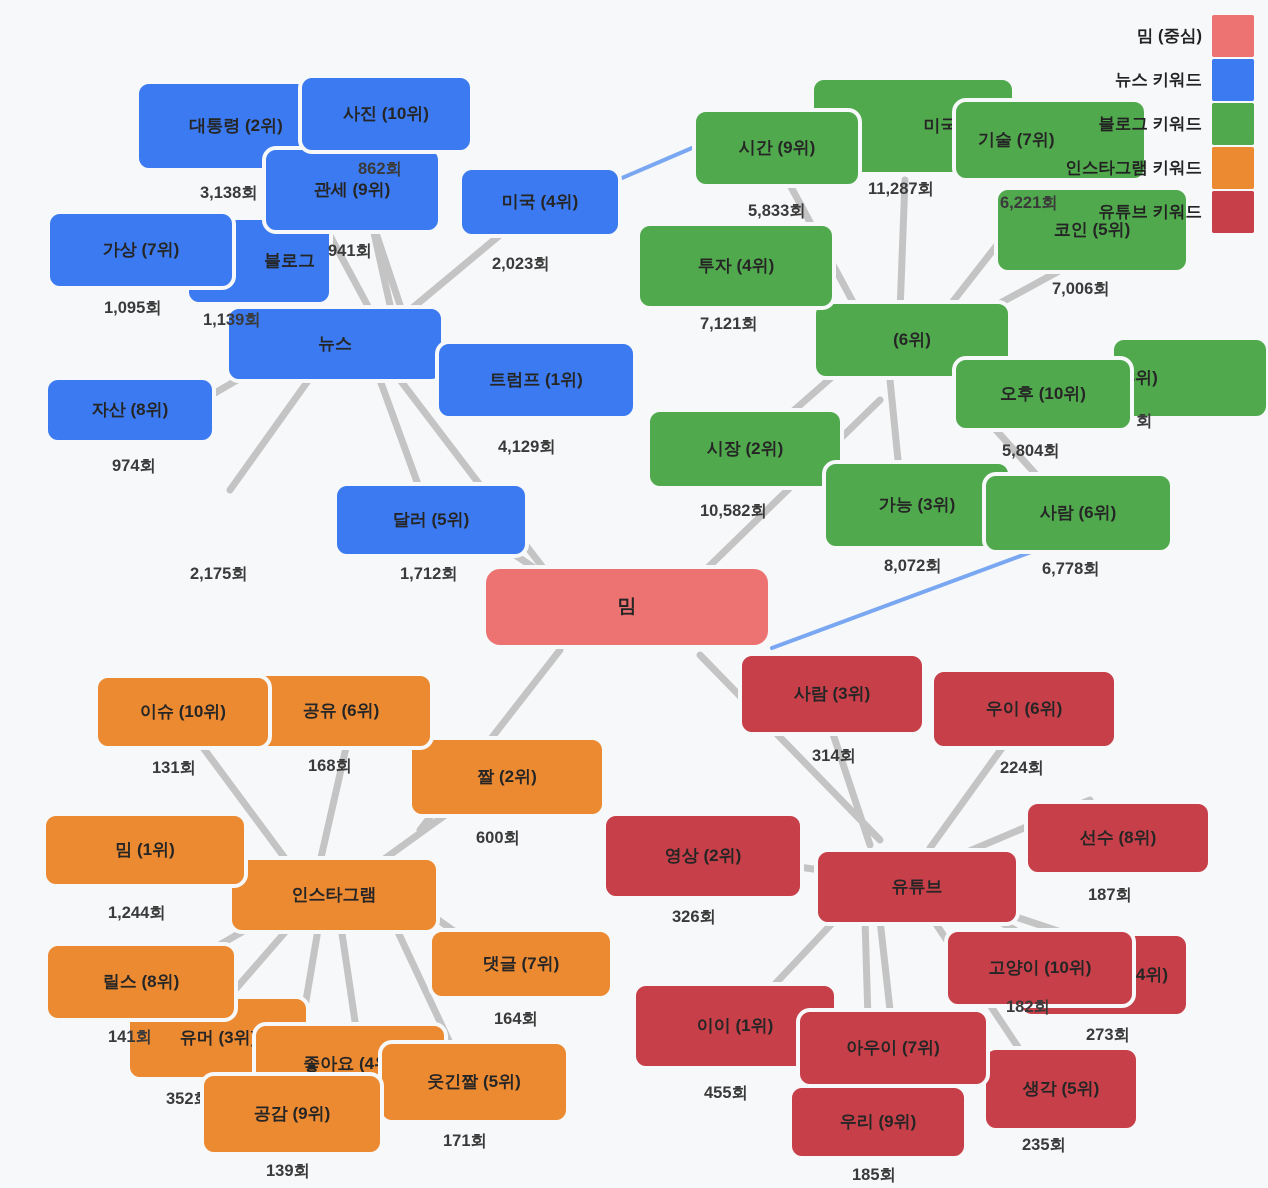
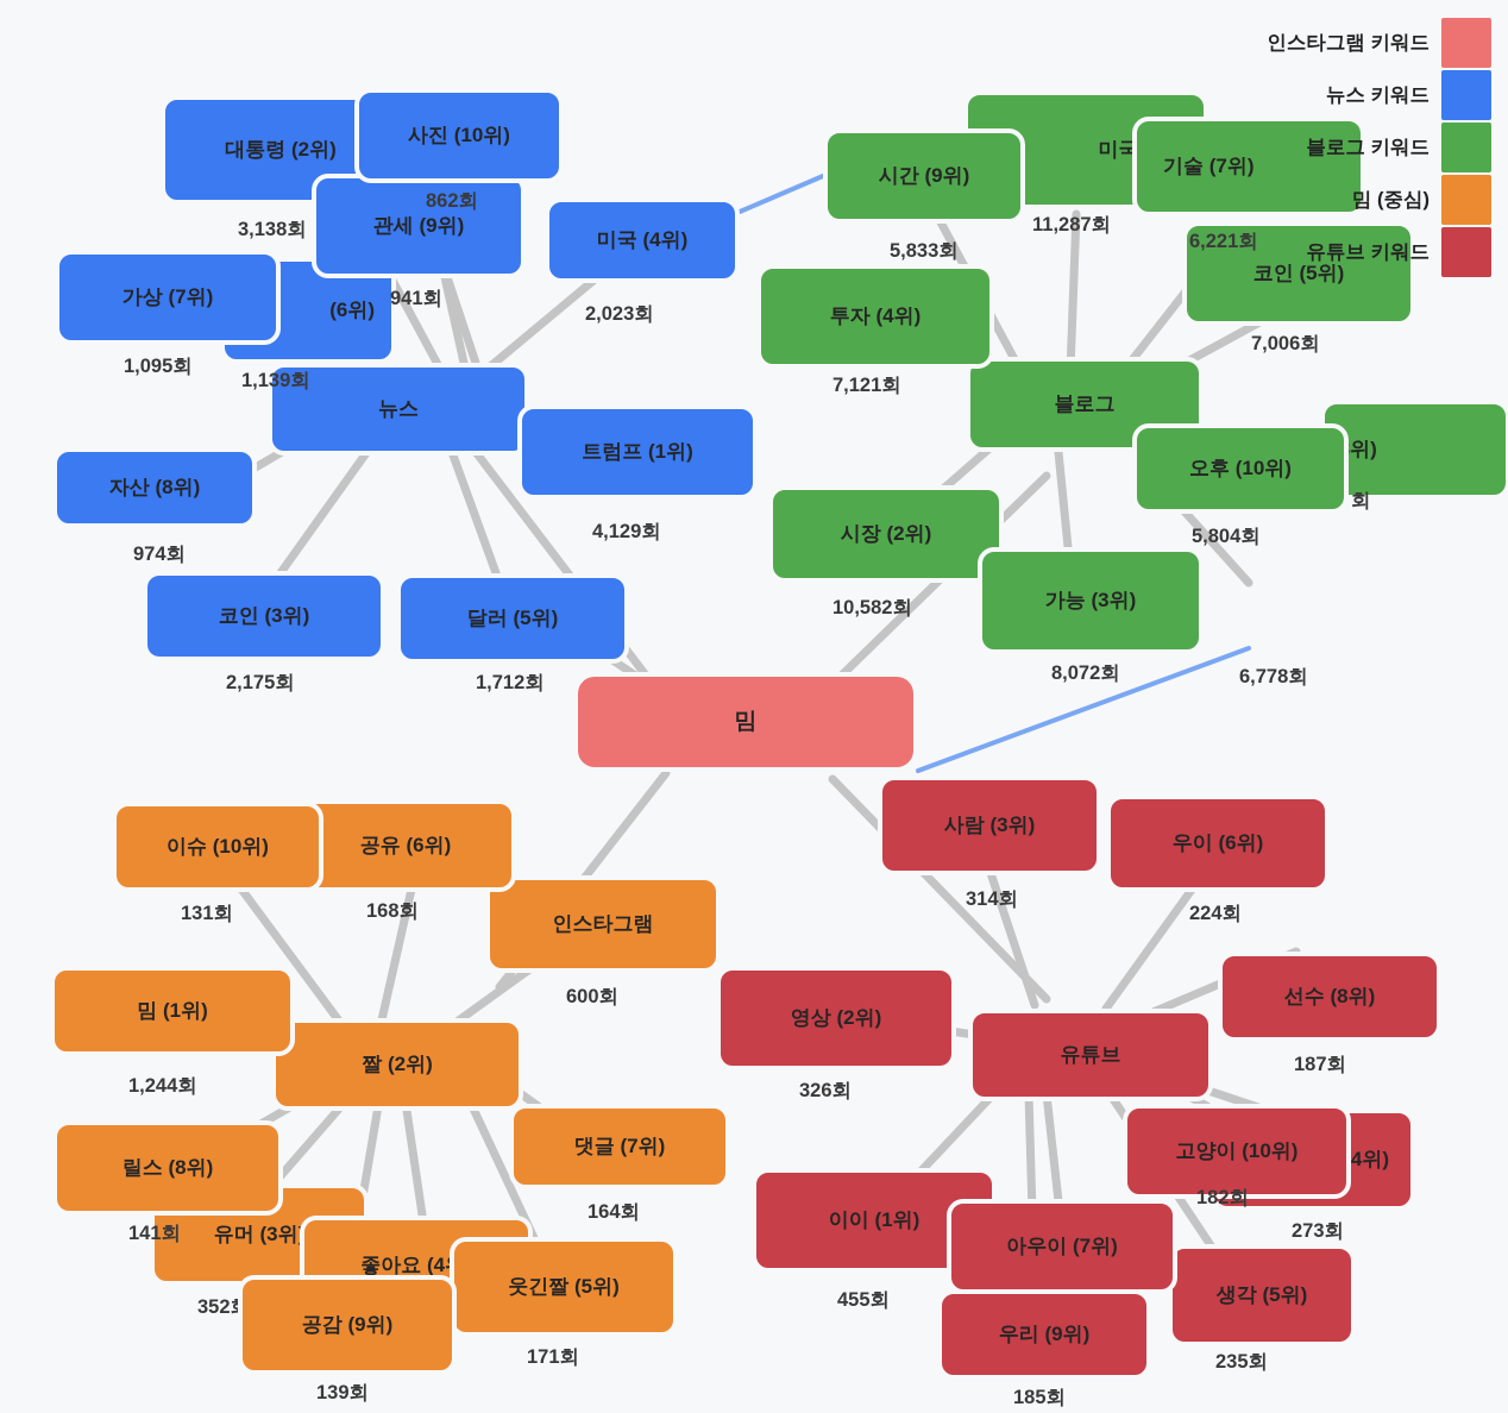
  밈
  뉴스
  트럼프 (1위)
  4,129회
  대통령 (2위)
  3,138회
+ 코인 (3위)
  2,175회
  미국 (4위)
  2,023회
  달러 (5위)
  1,712회
- 블로그
+ (6위)
  1,139회
  가상 (7위)
  1,095회
  자산 (8위)
  974회
  관세 (9위)
  941회
  사진 (10위)
  862회
- (6위)
+ 블로그
  11,287회
  시장 (2위)
  10,582회
  가능 (3위)
  8,072회
  투자 (4위)
  7,121회
  코인 (5위)
  7,006회
- 사람 (6위)
  6,778회
  기술 (7위)
  6,221회
  회
  시간 (9위)
  5,833회
  오후 (10위)
  5,804회
- 인스타그램
+ 짤 (2위)
  밈 (1위)
  1,244회
- 짤 (2위)
+ 인스타그램
  600회
  유머 (3위
  352
  좋아요 (4
  웃긴짤 (5위)
  171회
  공유 (6위)
  168회
  댓글 (7위)
  164회
  릴스 (8위)
  141회
  공감 (9위)
  139회
  이슈 (10위)
  131회
  유튜브
  이이 (1위)
  455회
  영상 (2위)
  326회
  사람 (3위)
  314회
  4위)
  273회
  생각 (5위)
  235회
  우이 (6위)
  224회
  아우이 (7위)
  선수 (8위)
  187회
  우리 (9위)
  185회
  고양이 (10위)
  182회
- 밈 (중심)
+ 인스타그램 키워드
  뉴스 키워드
  블로그 키워드
- 인스타그램 키워드
+ 밈 (중심)
  유튜브 키워드
